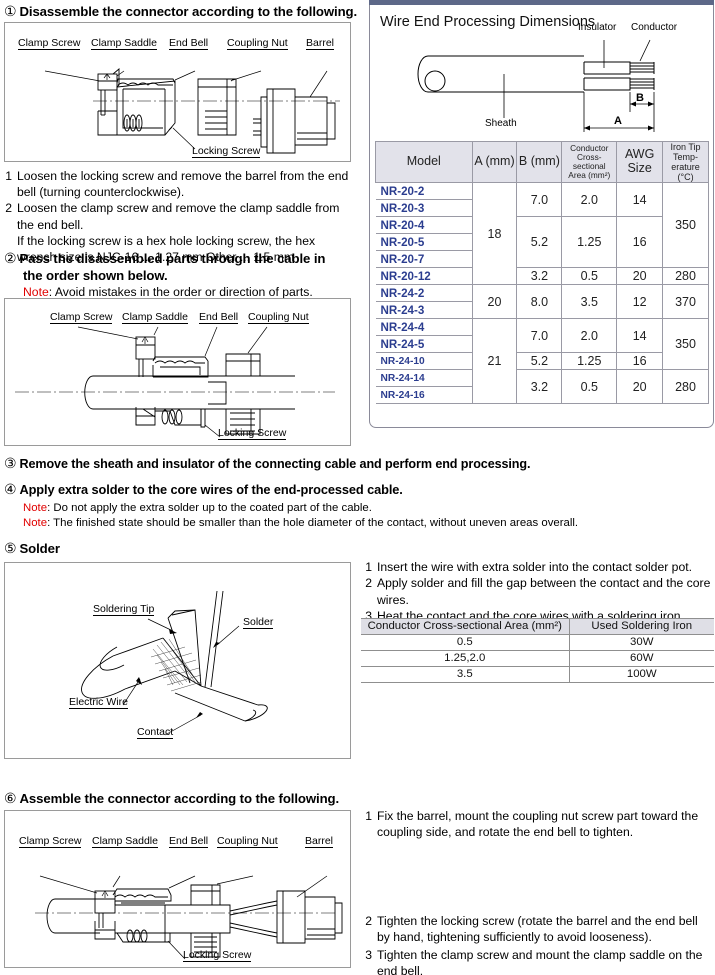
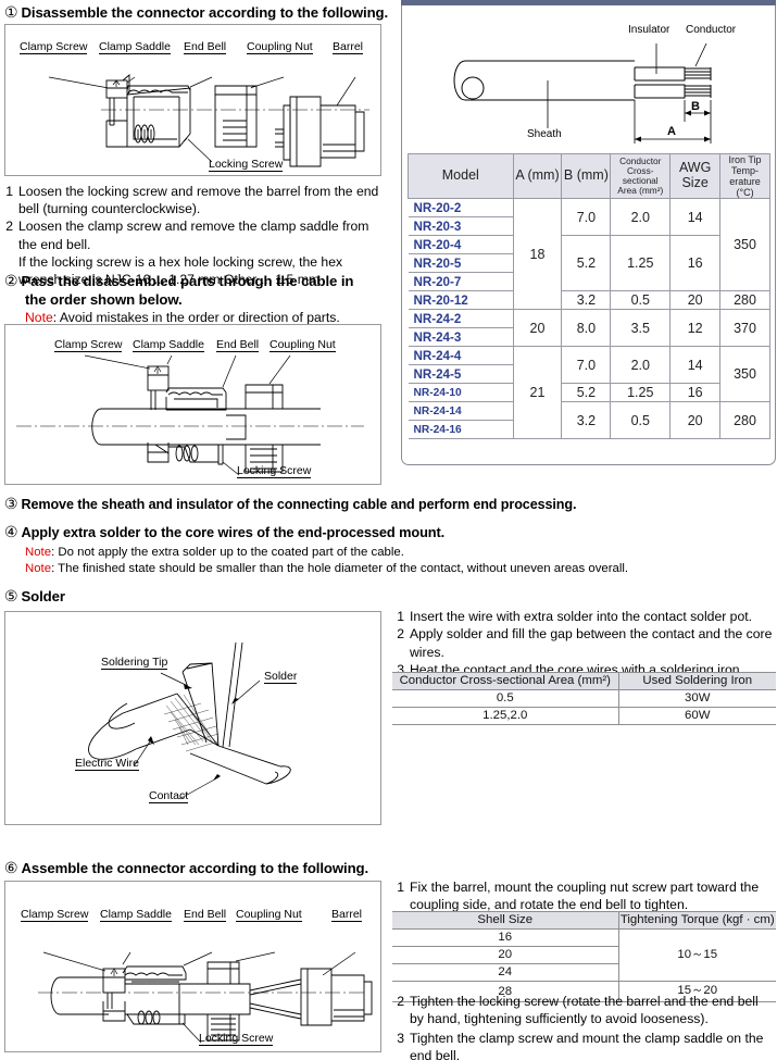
  ① Disassemble the connector according to the following.
  Clamp Screw
  Clamp Saddle
  End Bell
  Coupling Nut
  Barrel
  Locking Screw
  1
  Loosen the locking screw and remove the barrel from the end bell (turning counterclockwise).
  2
  Loosen the clamp screw and remove the clamp saddle from the end bell.
  If the locking screw is a hex hole locking screw, the hex wrench size is NJC-16 ... 1.27 mm Other ... 1.5 mm
  ② Pass the disassembled parts through the cable in
  the order shown below.
  Note: Avoid mistakes in the order or direction of parts.
  Clamp Screw
  Clamp Saddle
  End Bell
  Coupling Nut
  Locking Screw
  ③ Remove the sheath and insulator of the connecting cable and perform end processing.
- ④ Apply extra solder to the core wires of the end-processed cable.
+ ④ Apply extra solder to the core wires of the end-processed mount.
  Note: Do not apply the extra solder up to the coated part of the cable.
  Note: The finished state should be smaller than the hole diameter of the contact, without uneven areas overall.
  ⑤ Solder
  Soldering Tip
  Solder
  Electric Wire
  Contact
  1
  Insert the wire with extra solder into the contact solder pot.
  2
  Apply solder and fill the gap between the contact and the core wires.
  3
  Heat the contact and the core wires with a soldering iron.
  Conductor Cross-sectional Area (mm²)	Used Soldering Iron
  0.5	30W
  1.25,2.0	60W
- 3.5	100W
  ⑥ Assemble the connector according to the following.
  Clamp Screw
  Clamp Saddle
  End Bell
  Coupling Nut
  Barrel
  Locking Screw
  1
  Fix the barrel, mount the coupling nut screw part toward the coupling side, and rotate the end bell to tighten.
+ Shell Size	Tightening Torque (kgf · cm)
+ 16	10～15
+ 20
+ 24
+ 28	15～20
  2
  Tighten the locking screw (rotate the barrel and the end bell by hand, tightening sufficiently to avoid looseness).
  3
  Tighten the clamp screw and mount the clamp saddle on the end bell.
- Wire End Processing Dimensions
  Insulator
  Conductor
  Sheath
  B
  A
  Model	A (mm)	B (mm)	Conductor Cross-sectional Area (mm²)	AWG Size	Iron Tip Temp- erature (°C)
  NR-20-2	18	7.0	2.0	14	350
  NR-20-3
  NR-20-4	5.2	1.25	16
  NR-20-5
  NR-20-7
  NR-20-12	3.2	0.5	20	280
  NR-24-2	20	8.0	3.5	12	370
  NR-24-3
  NR-24-4	21	7.0	2.0	14	350
  NR-24-5
  NR-24-10	5.2	1.25	16
  NR-24-14	3.2	0.5	20	280
  NR-24-16
